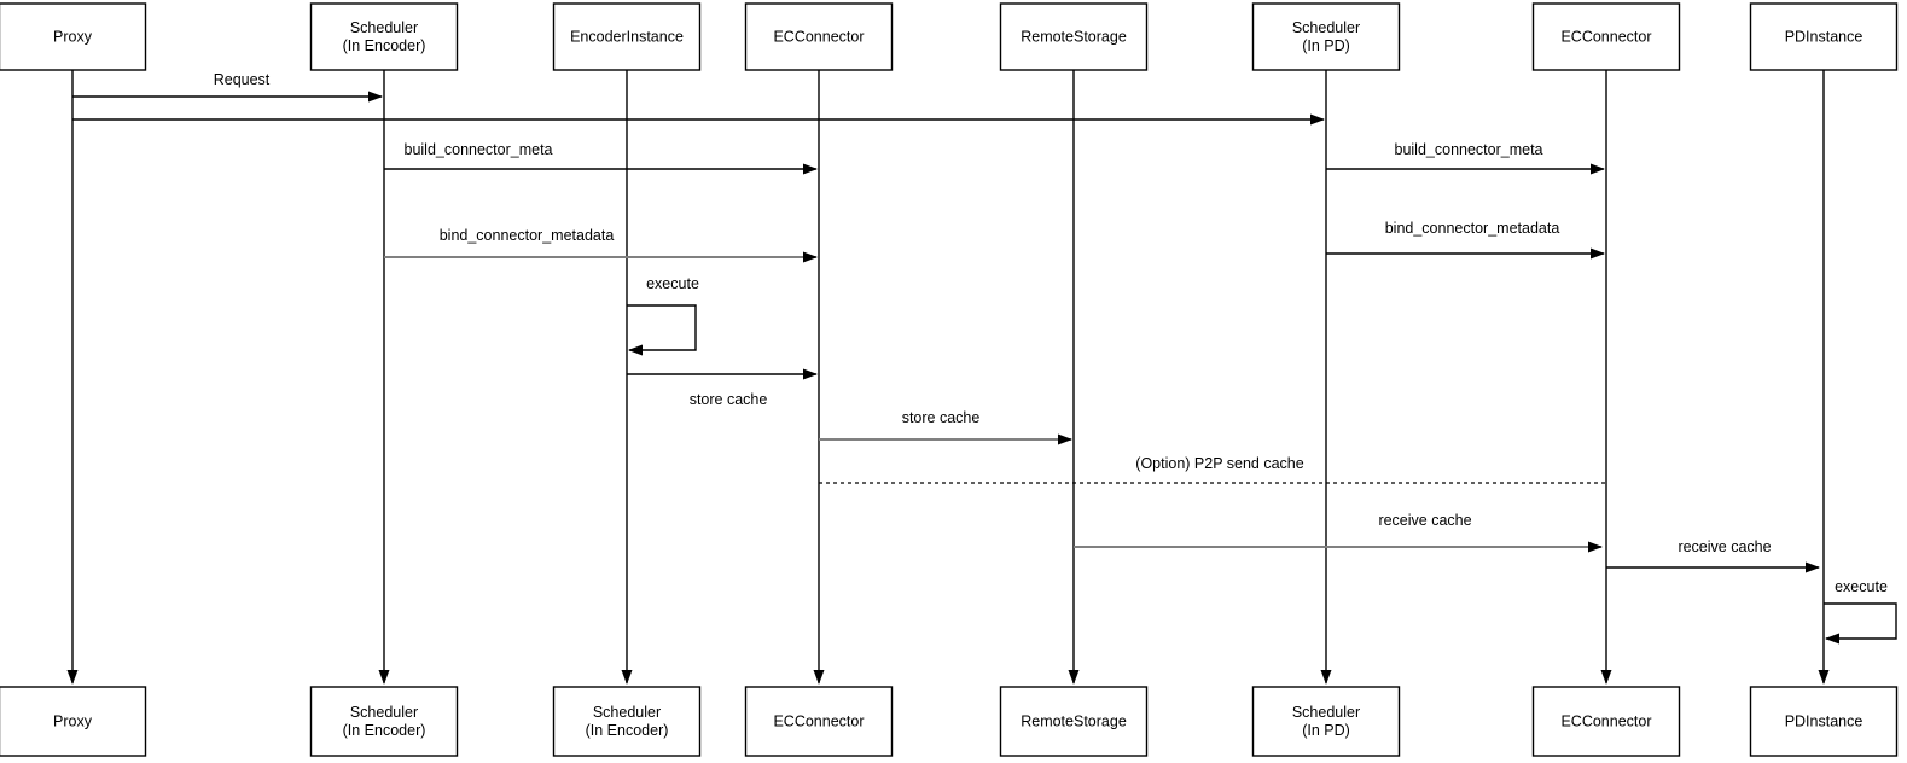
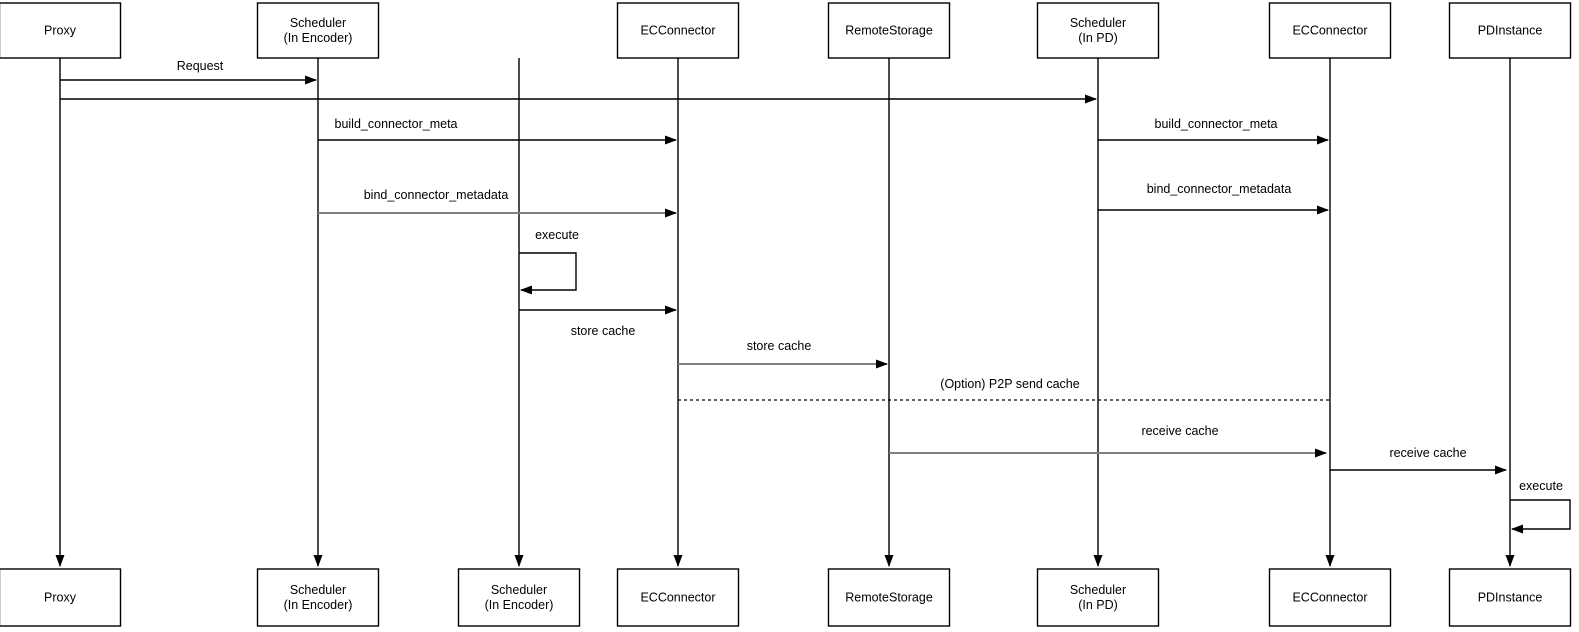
  Request
  build_connector_meta
  bind_connector_metadata
  store cache
  store cache
  (Option) P2P send cache
  build_connector_meta
  bind_connector_metadata
  receive cache
  receive cache
  execute
  execute
  Proxy
  Proxy
  Scheduler (In Encoder)
  Scheduler (In Encoder)
- EncoderInstance
  Scheduler (In Encoder)
  ECConnector
  ECConnector
  RemoteStorage
  RemoteStorage
  Scheduler (In PD)
  Scheduler (In PD)
  ECConnector
  ECConnector
  PDInstance
  PDInstance
